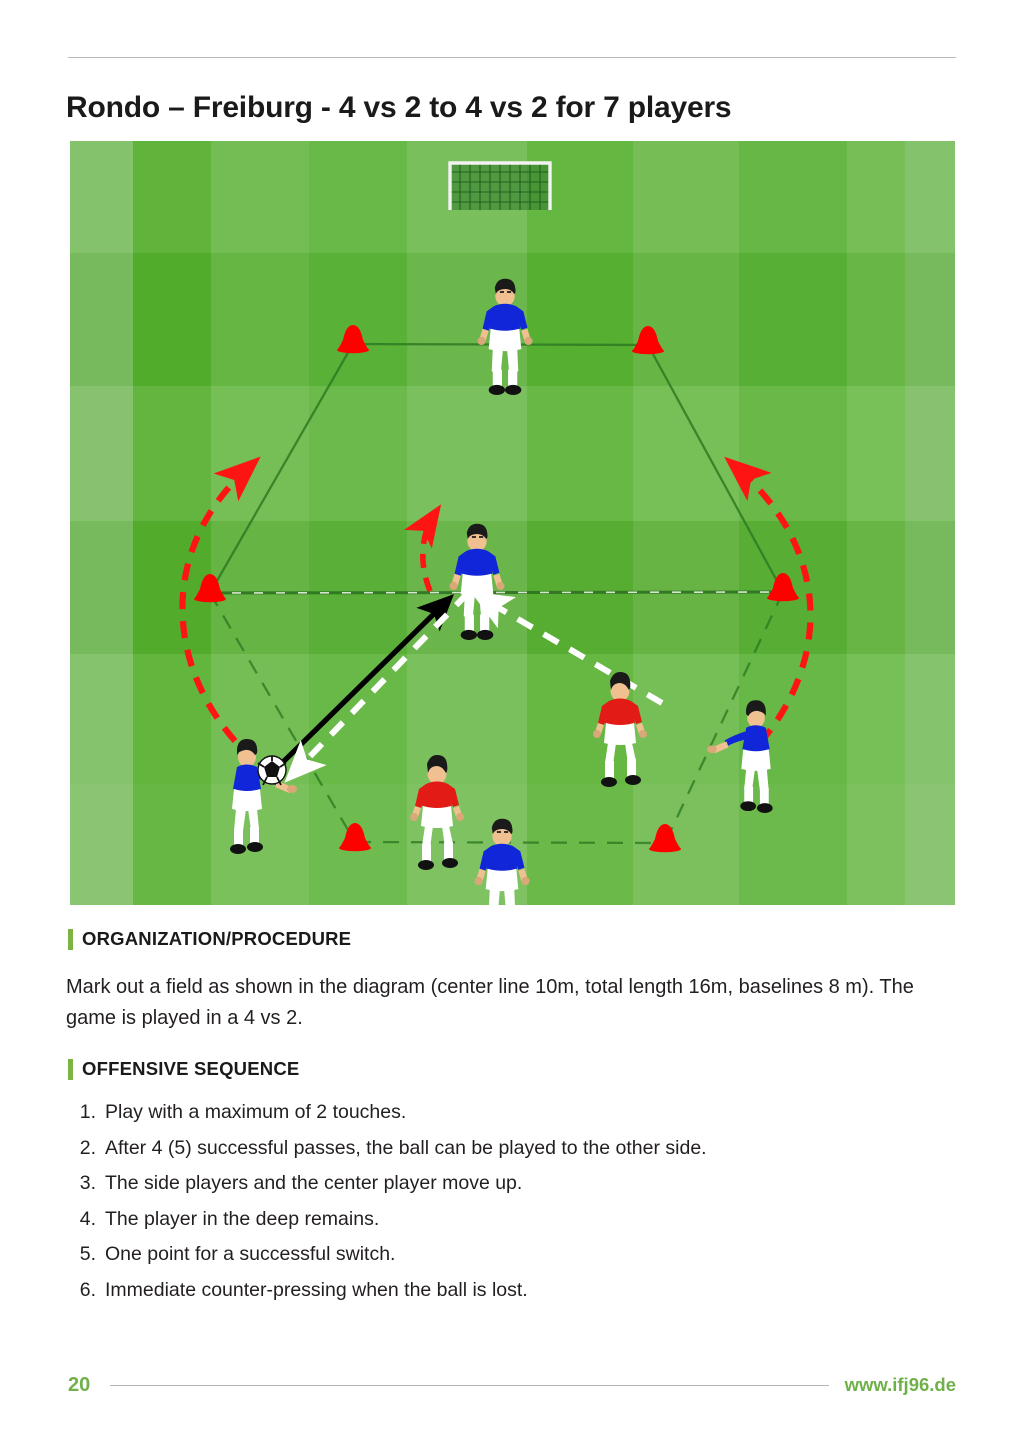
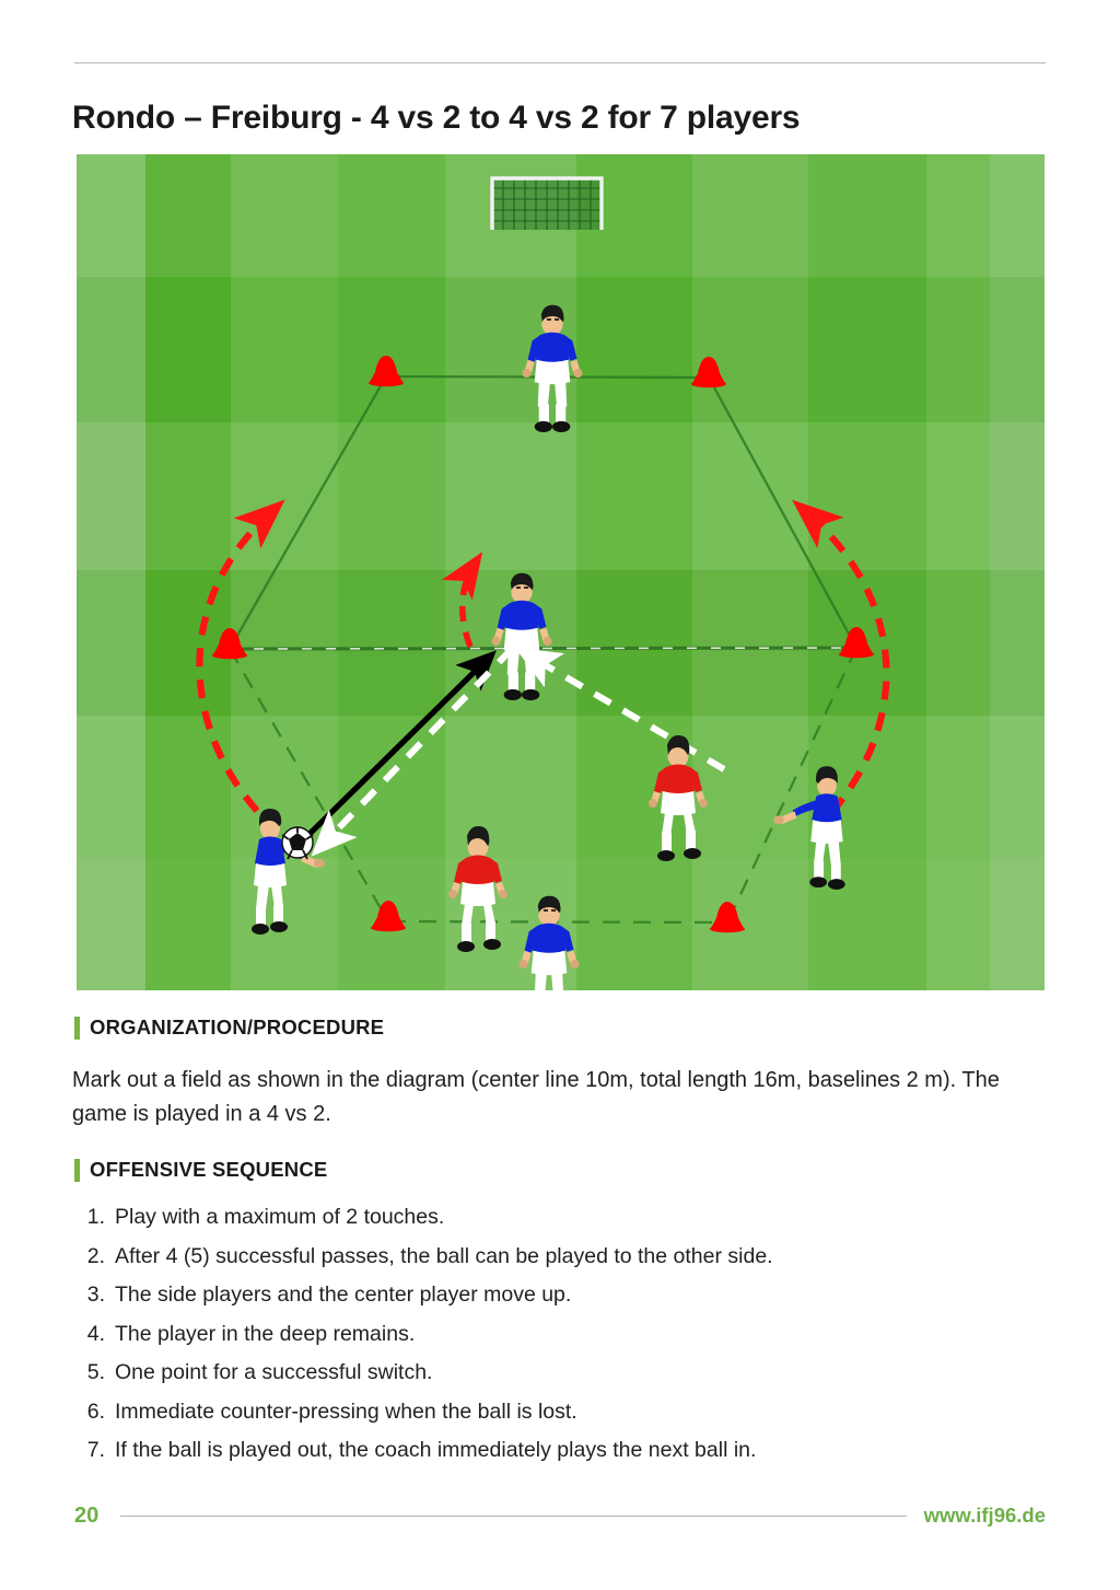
  Rondo – Freiburg - 4 vs 2 to 4 vs 2 for 7 players
  ORGANIZATION/PROCEDURE
- Mark out a field as shown in the diagram (center line 10m, total length 16m, baselines 8 m). The game is played in a 4 vs 2.
+ Mark out a field as shown in the diagram (center line 10m, total length 16m, baselines 2 m). The game is played in a 4 vs 2.
  OFFENSIVE SEQUENCE
  1.
  Play with a maximum of 2 touches.
  2.
  After 4 (5) successful passes, the ball can be played to the other side.
  3.
  The side players and the center player move up.
  4.
  The player in the deep remains.
  5.
  One point for a successful switch.
  6.
  Immediate counter-pressing when the ball is lost.
+ 7.
+ If the ball is played out, the coach immediately plays the next ball in.
  20
  www.ifj96.de
